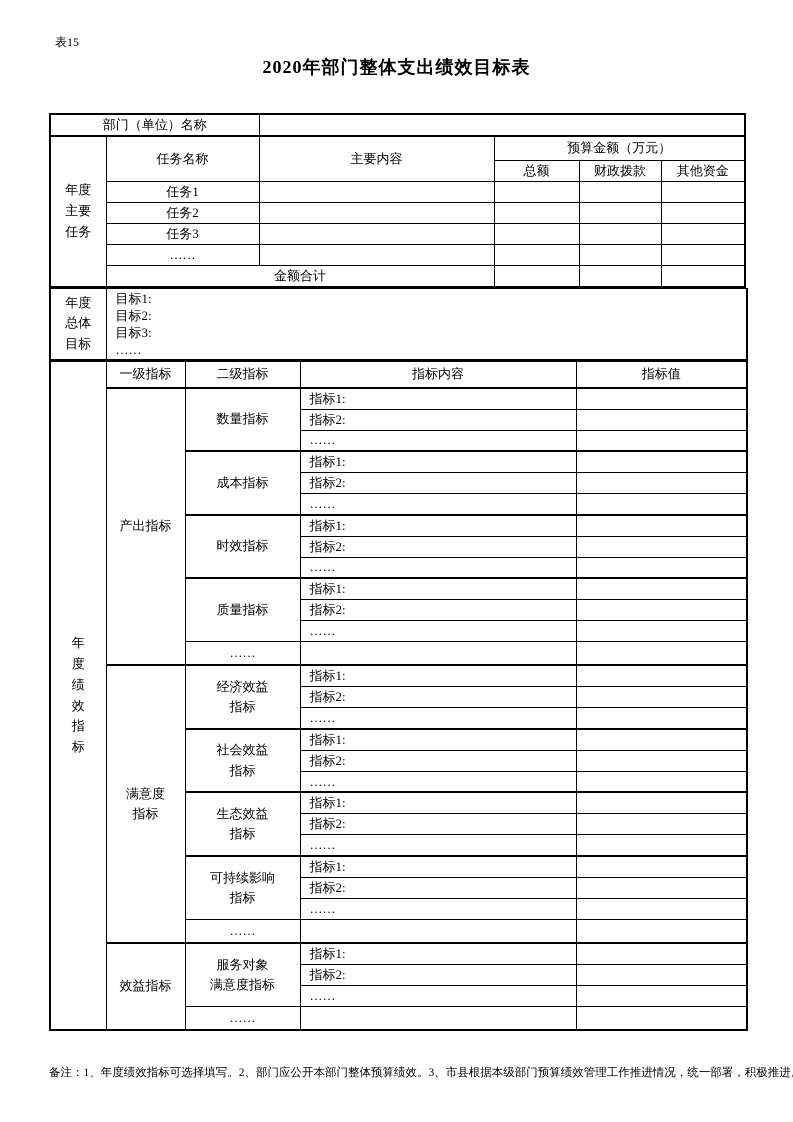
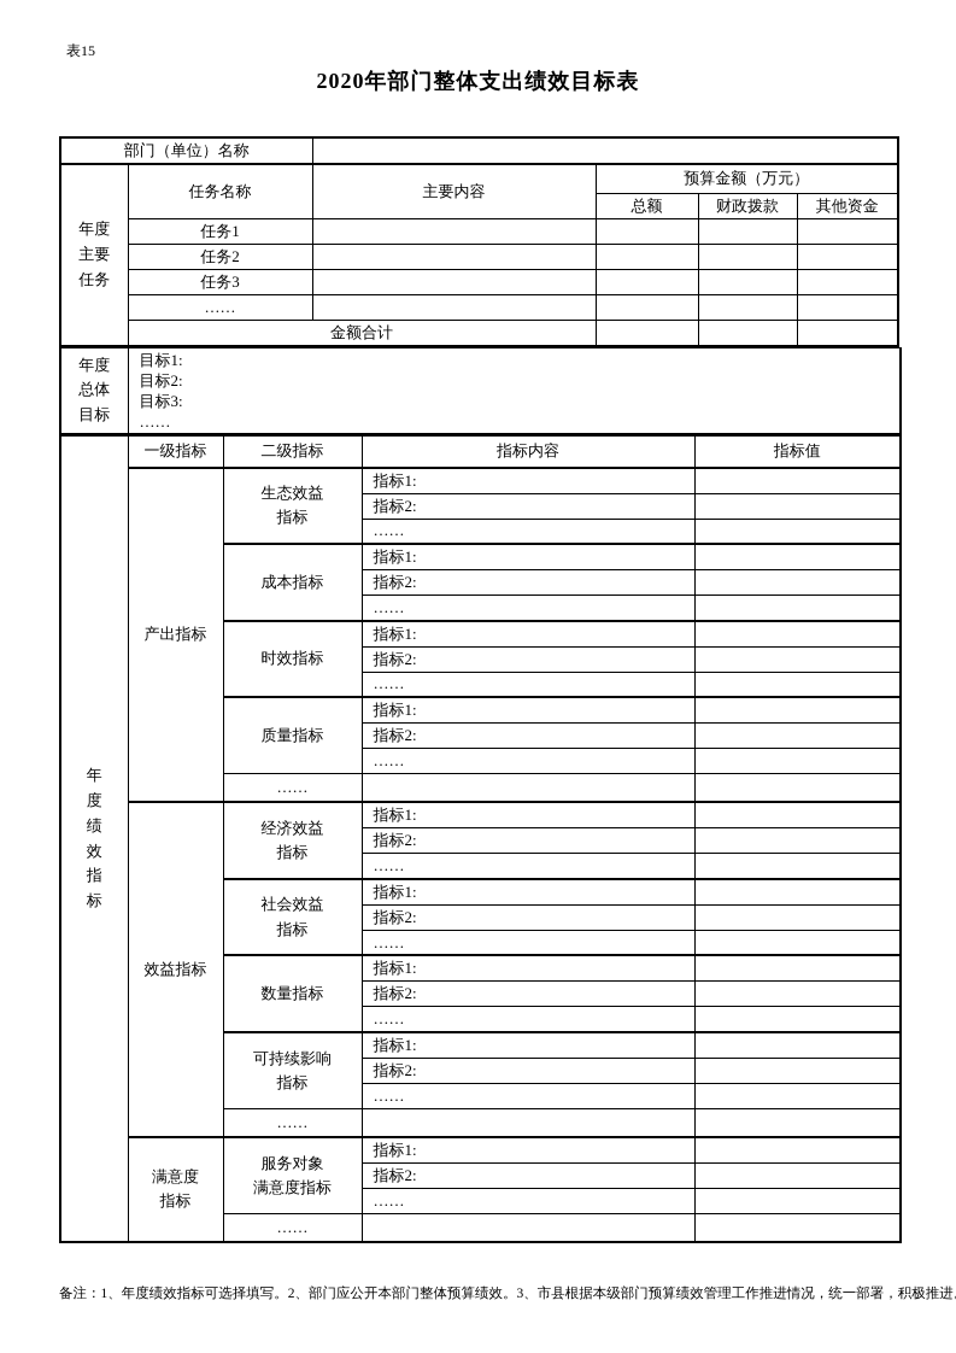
  表15
  2020年部门整体支出绩效目标表
  部门（单位）名称
  年度 主要 任务	任务名称	主要内容	预算金额（万元）
  总额	财政拨款	其他资金
  任务1
  任务2
  任务3
  ……
  金额合计
  年度 总体 目标	目标1: 目标2: 目标3: ……
  年 度 绩 效 指 标	一级指标	二级指标	指标内容	指标值
- 产出指标	数量指标	指标1:
+ 产出指标	生态效益 指标	指标1:
  指标2:
  ……
  成本指标	指标1:
  指标2:
  ……
  时效指标	指标1:
  指标2:
  ……
  质量指标	指标1:
  指标2:
  ……
  ……
- 满意度 指标	经济效益 指标	指标1:
+ 效益指标	经济效益 指标	指标1:
  指标2:
  ……
  社会效益 指标	指标1:
  指标2:
  ……
- 生态效益 指标	指标1:
+ 数量指标	指标1:
  指标2:
  ……
  可持续影响 指标	指标1:
  指标2:
  ……
  ……
- 效益指标	服务对象 满意度指标	指标1:
+ 满意度 指标	服务对象 满意度指标	指标1:
  指标2:
  ……
  ……
  备注：1、年度绩效指标可选择填写。2、部门应公开本部门整体预算绩效。3、市县根据本级部门预算绩效管理工作推进情况，统一部署，积极推进
